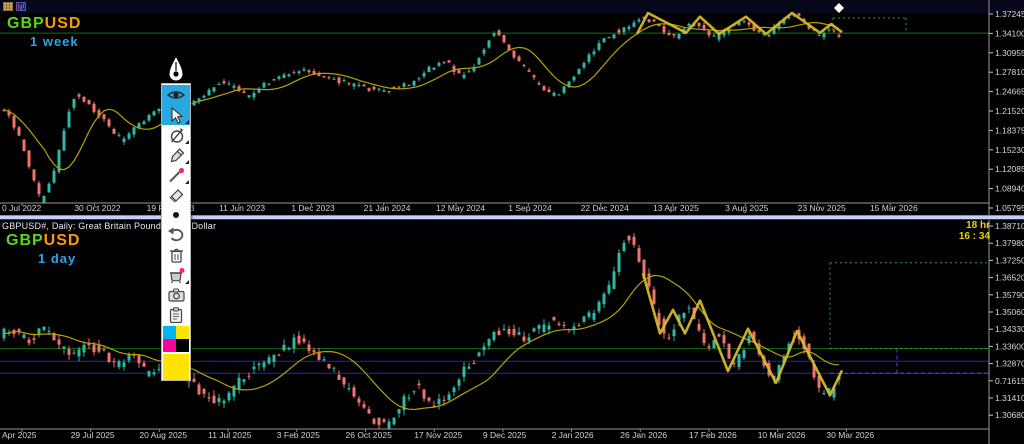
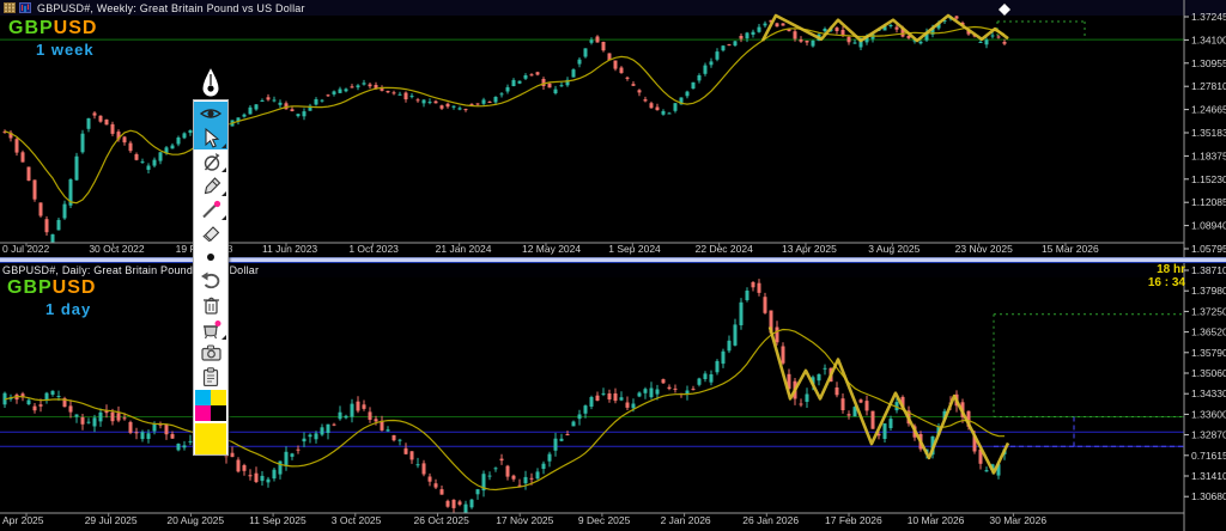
+ GBPUSD#, Weekly: Great Britain Pound vs US Dollar
  GBPUSD#, Daily: Great Britain Pound Dollar
  1.37245
  1.34100
  1.30955
  1.27810
  1.24665
- 1.21520
+ 1.35183
  1.18375
  1.15230
  1.12085
  1.08940
  1.05795
  0 Jul 2022
  30 Oct 2022
  11 Jun 2023
- 1 Dec 2023
+ 1 Oct 2023
  21 Jan 2024
  12 May 2024
  1 Sep 2024
  22 Dec 2024
  13 Apr 2025
  3 Aug 2025
  23 Nov 2025
  15 Mar 2026
  1.38710
  1.37980
  1.37250
  1.36520
  1.35790
  1.35060
  1.34330
  1.33600
  1.32870
  0.71615
  1.31410
  1.30680
  Apr 2025
  29 Jul 2025
  20 Aug 2025
- 11 Jul 2025
+ 11 Sep 2025
- 3 Feb 2025
+ 3 Oct 2025
  26 Oct 2025
  17 Nov 2025
  9 Dec 2025
  2 Jan 2026
  26 Jan 2026
  17 Feb 2026
  10 Mar 2026
  30 Mar 2026
  GBPUSD
  1 week
  GBPUSD
  1 day
  18 hr
  16 : 34
